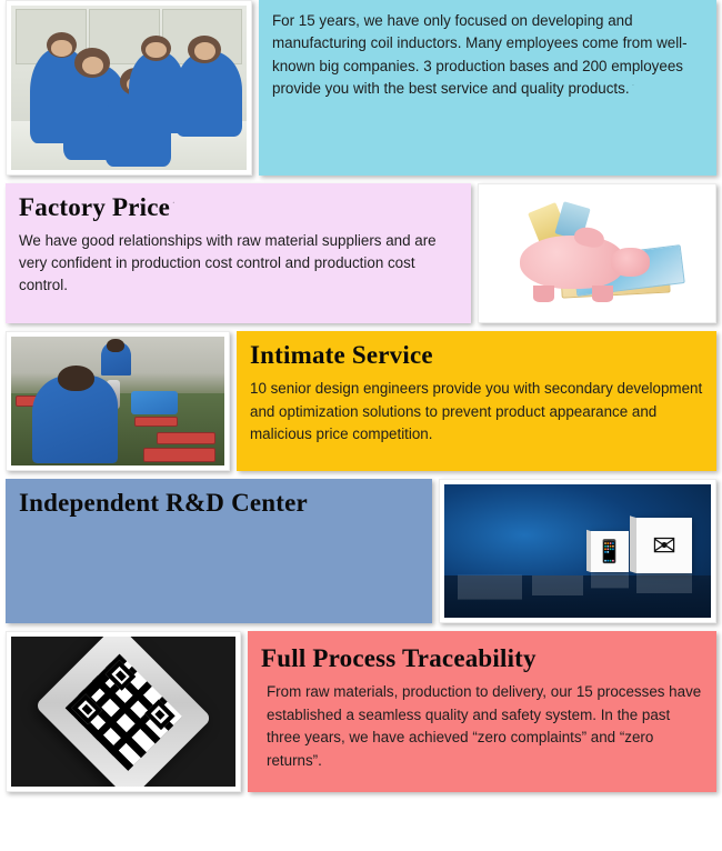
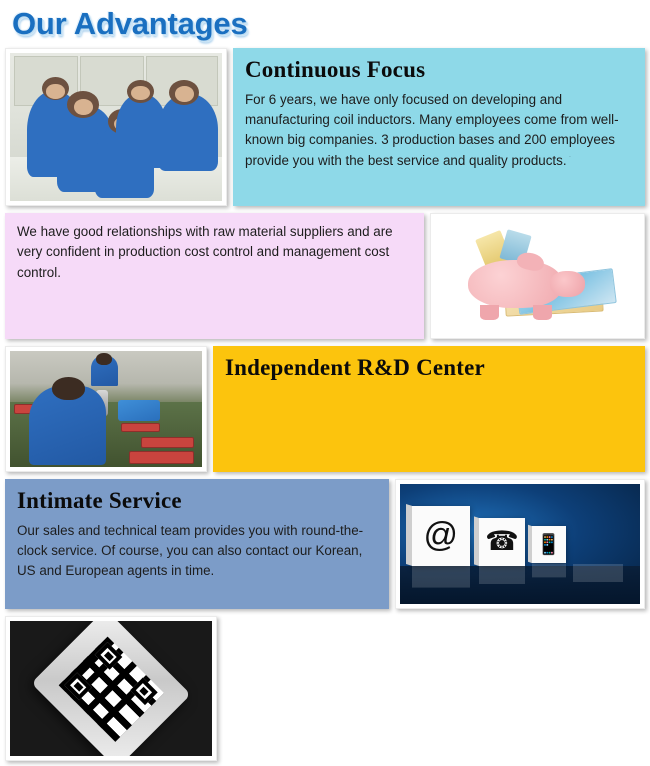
+ Our Advantages
+ Continuous Focus
- For 15 years, we have only focused on developing and manufacturing coil inductors. Many employees come from well-known big companies. 3 production bases and 200 employees provide you with the best service and quality products.
+ For 6 years, we have only focused on developing and manufacturing coil inductors. Many employees come from well-known big companies. 3 production bases and 200 employees provide you with the best service and quality products.
- Factory Price ·
- We have good relationships with raw material suppliers and are very confident in production cost control and production cost control.
+ We have good relationships with raw material suppliers and are very confident in production cost control and management cost control.
- Intimate Service
+ Independent R&D Center
- 10 senior design engineers provide you with secondary development and optimization solutions to prevent product appearance and malicious price competition.
- Independent R&D Center
+ Intimate Service
+ Our sales and technical team provides you with round-the-clock service. Of course, you can also contact our Korean, US and European agents in time.
+ @
+ ☎
  📱
- ✉
- Full Process Traceability
- From raw materials, production to delivery, our 15 processes have established a seamless quality and safety system. In the past three years, we have achieved “zero complaints” and “zero returns”.
